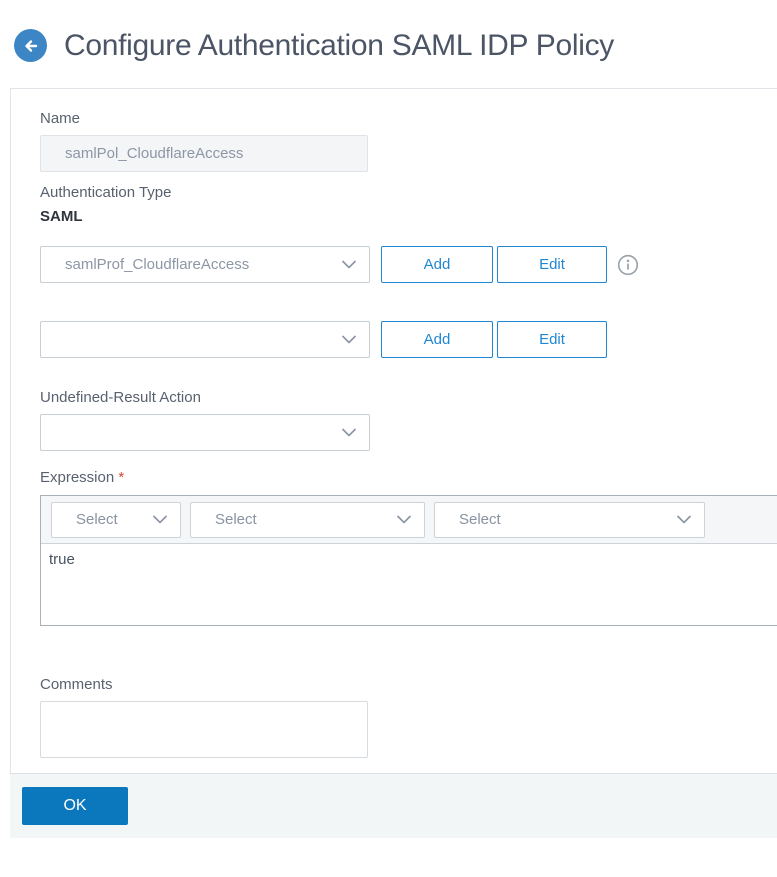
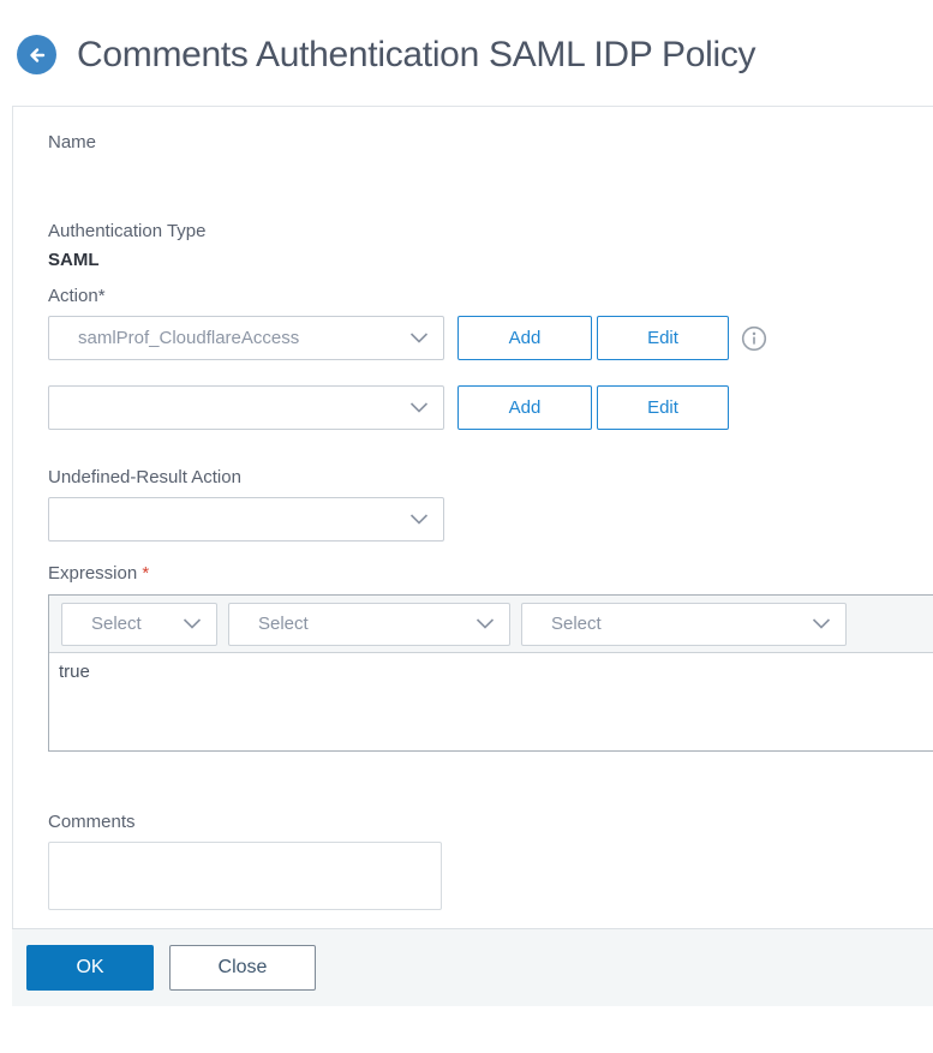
- Configure Authentication SAML IDP Policy
+ Comments Authentication SAML IDP Policy
  Name
- samlPol_CloudflareAccess
  Authentication Type
  SAML
+ Action*
  samlProf_CloudflareAccess
  Add
  Edit
  Add
  Edit
  Undefined-Result Action
  Expression *
  Select
  Select
  Select
  true
  Comments
  OK
+ Close
